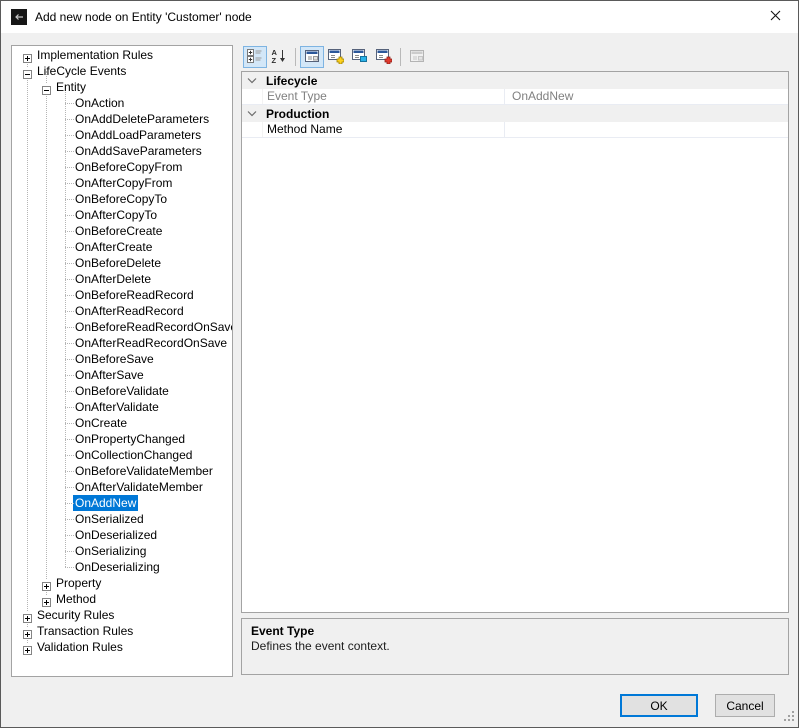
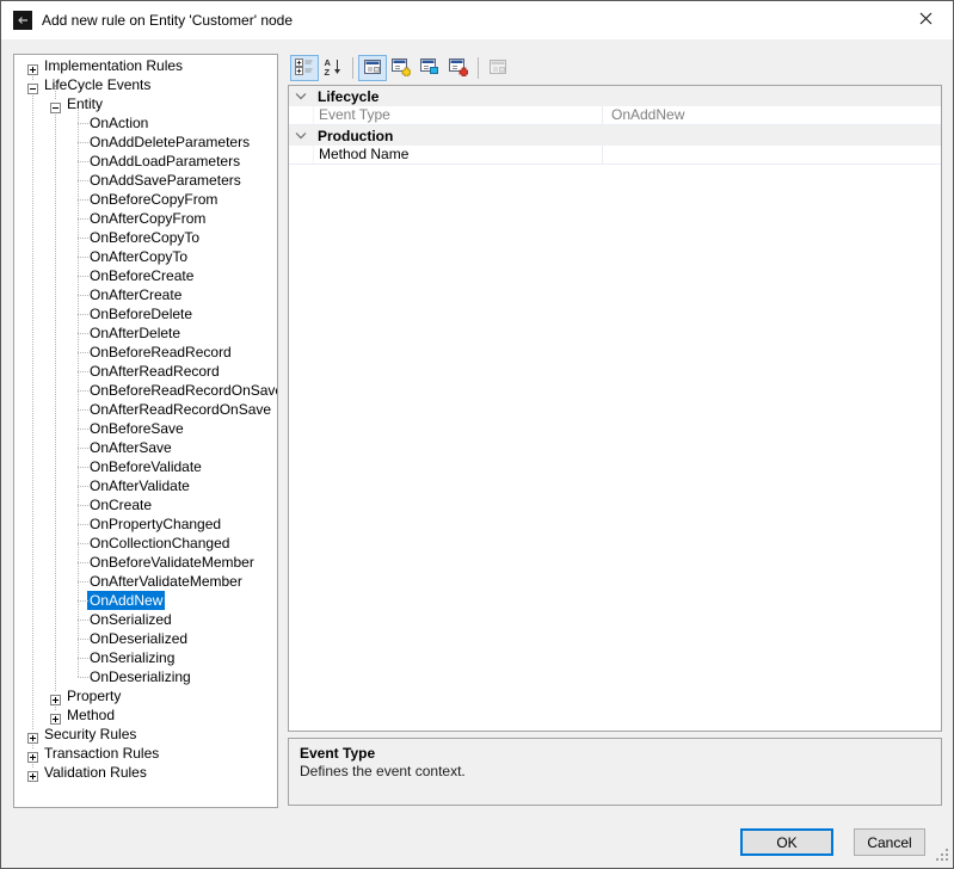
- Add new node on Entity 'Customer' node
+ Add new rule on Entity 'Customer' node
  Implementation Rules
  LifeCycle Events
  Entity
  OnAction
  OnAddDeleteParameters
  OnAddLoadParameters
  OnAddSaveParameters
  OnBeforeCopyFrom
  OnAfterCopyFrom
  OnBeforeCopyTo
  OnAfterCopyTo
  OnBeforeCreate
  OnAfterCreate
  OnBeforeDelete
  OnAfterDelete
  OnBeforeReadRecord
  OnAfterReadRecord
  OnBeforeReadRecordOnSav
  OnAfterReadRecordOnSave
  OnBeforeSave
  OnAfterSave
  OnBeforeValidate
  OnAfterValidate
  OnCreate
  OnPropertyChanged
  OnCollectionChanged
  OnBeforeValidateMember
  OnAfterValidateMember
  OnAddNew
  OnSerialized
  OnDeserialized
  OnSerializing
  OnDeserializing
  Property
  Method
  Security Rules
  Transaction Rules
  Validation Rules
  A
  Z
  Lifecycle
  Event Type
  OnAddNew
  Production
  Method Name
  Event Type
  Defines the event context.
  OK
  Cancel
